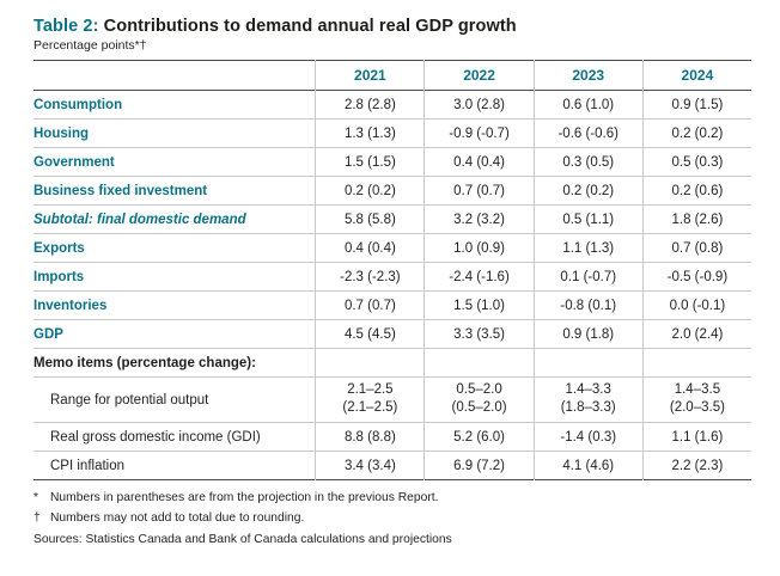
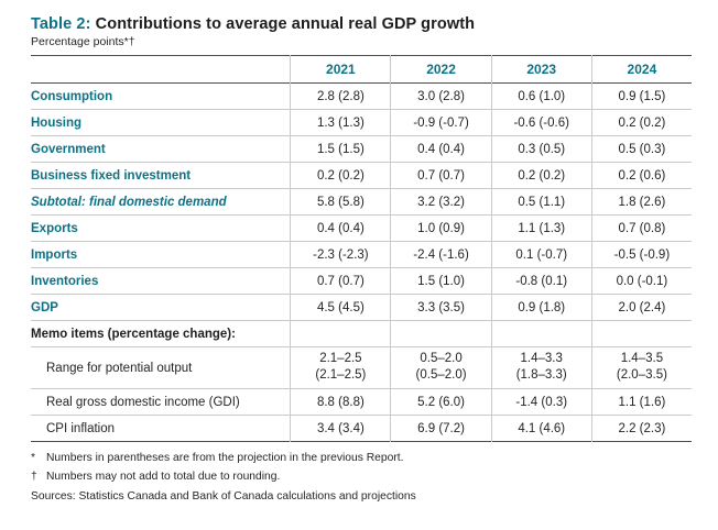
- Table 2: Contributions to demand annual real GDP growth
+ Table 2: Contributions to average annual real GDP growth
  Percentage points*†
  	2021	2022	2023	2024
  Consumption	2.8 (2.8)	3.0 (2.8)	0.6 (1.0)	0.9 (1.5)
  Housing	1.3 (1.3)	-0.9 (-0.7)	-0.6 (-0.6)	0.2 (0.2)
  Government	1.5 (1.5)	0.4 (0.4)	0.3 (0.5)	0.5 (0.3)
  Business fixed investment	0.2 (0.2)	0.7 (0.7)	0.2 (0.2)	0.2 (0.6)
  Subtotal: final domestic demand	5.8 (5.8)	3.2 (3.2)	0.5 (1.1)	1.8 (2.6)
  Exports	0.4 (0.4)	1.0 (0.9)	1.1 (1.3)	0.7 (0.8)
  Imports	-2.3 (-2.3)	-2.4 (-1.6)	0.1 (-0.7)	-0.5 (-0.9)
  Inventories	0.7 (0.7)	1.5 (1.0)	-0.8 (0.1)	0.0 (-0.1)
  GDP	4.5 (4.5)	3.3 (3.5)	0.9 (1.8)	2.0 (2.4)
  Memo items (percentage change):
  Range for potential output	2.1–2.5 (2.1–2.5)	0.5–2.0 (0.5–2.0)	1.4–3.3 (1.8–3.3)	1.4–3.5 (2.0–3.5)
  Real gross domestic income (GDI)	8.8 (8.8)	5.2 (6.0)	-1.4 (0.3)	1.1 (1.6)
  CPI inflation	3.4 (3.4)	6.9 (7.2)	4.1 (4.6)	2.2 (2.3)
  *
  Numbers in parentheses are from the projection in the previous Report.
  †
  Numbers may not add to total due to rounding.
  Sources: Statistics Canada and Bank of Canada calculations and projections
